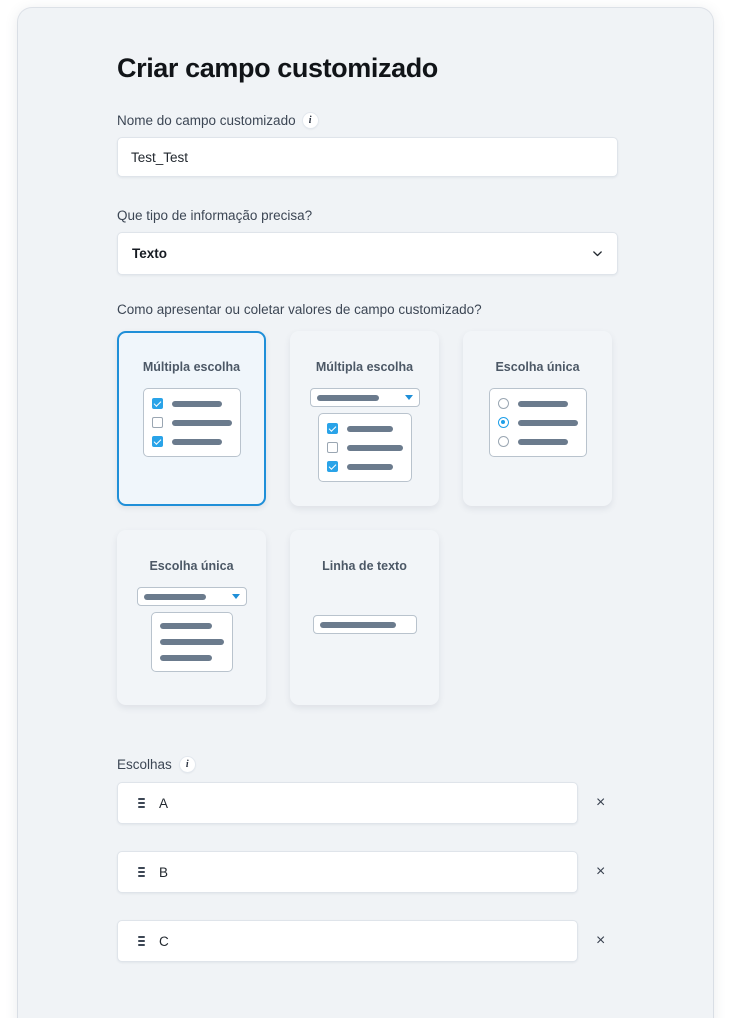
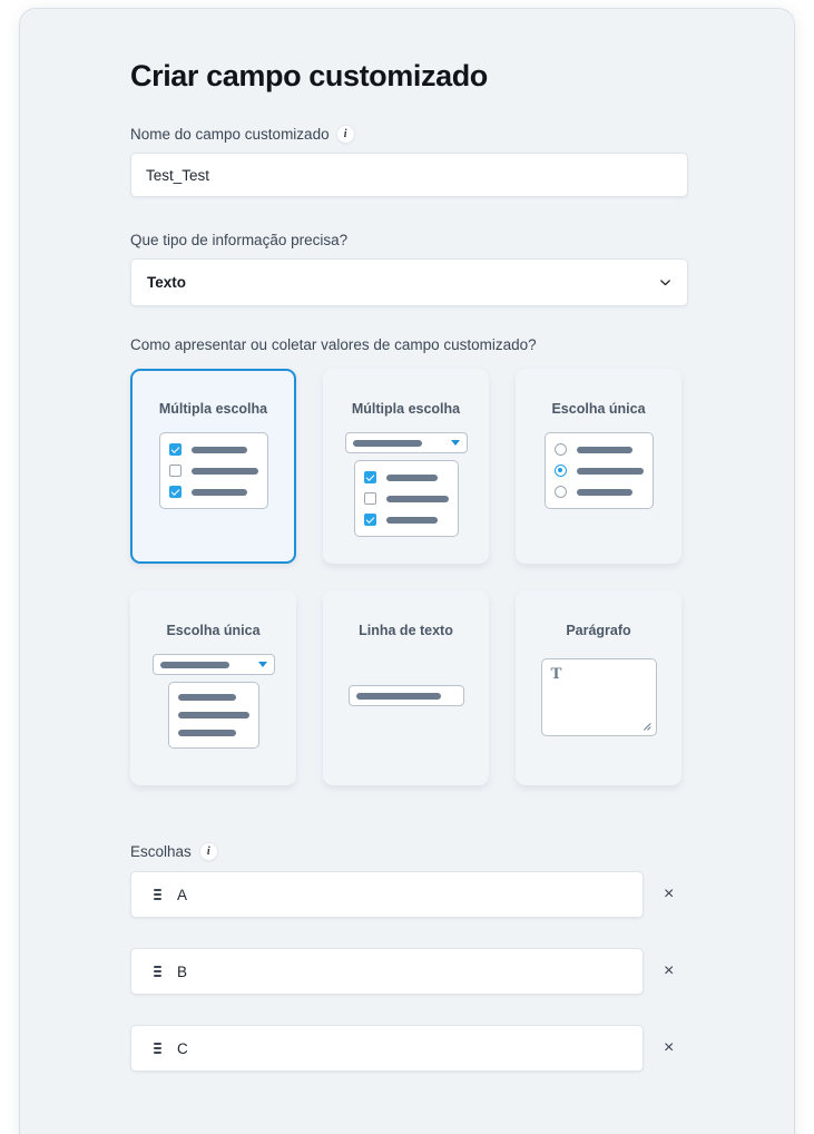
  Criar campo customizado
  Nome do campo customizado
  i
  Test_Test
  Que tipo de informação precisa?
  Texto
  Como apresentar ou coletar valores de campo customizado?
  Múltipla escolha
  Múltipla escolha
  Escolha única
  Escolha única
  Linha de texto
+ Parágrafo
+ T
  Escolhas
  i
  A
  ×
  B
  ×
  C
  ×
